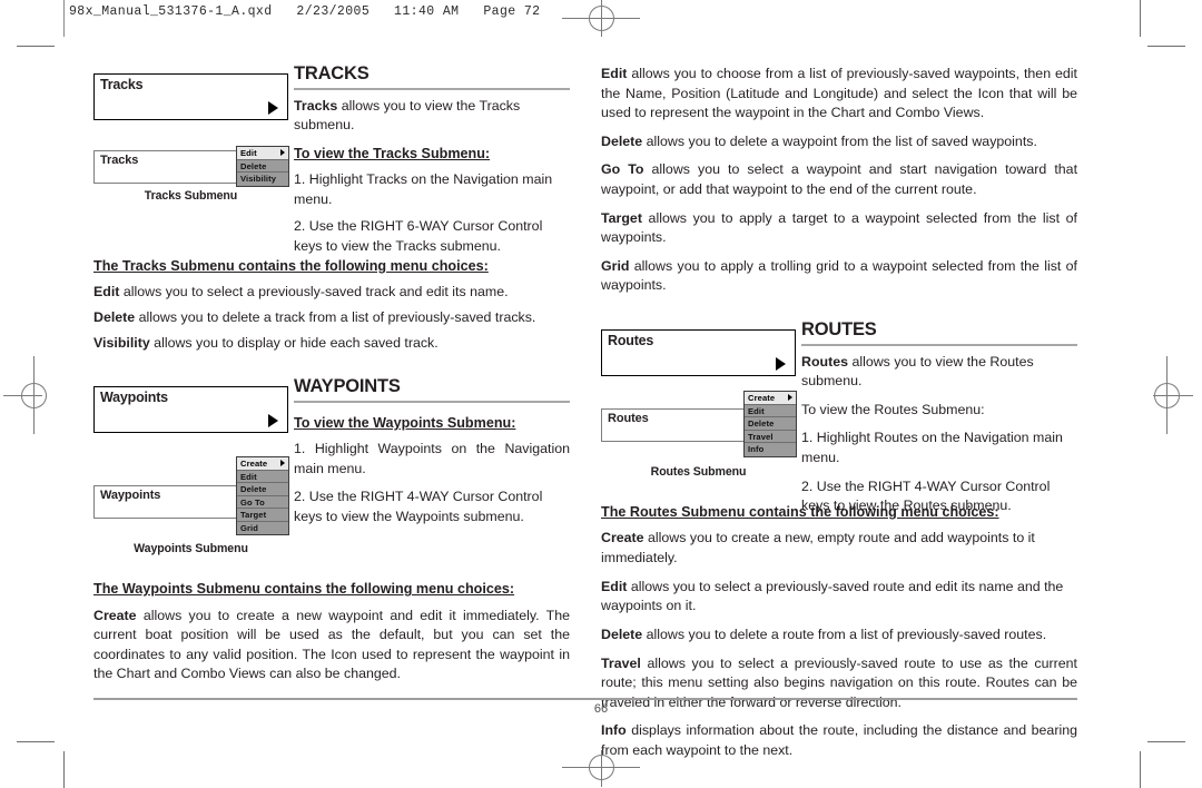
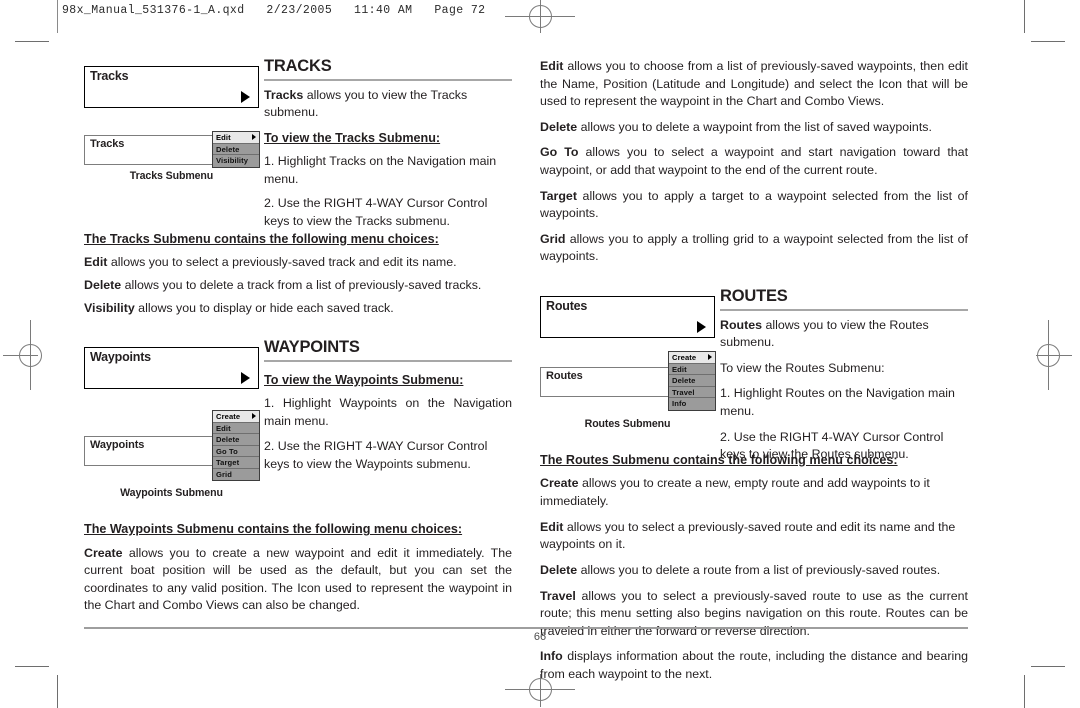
  98x_Manual_531376-1_A.qxd 2/23/2005 11:40 AM Page 72
  Tracks
  Tracks
  Edit
  Delete
  Visibility
  Tracks Submenu
  TRACKS
  Tracks allows you to view the Tracks submenu.
  To view the Tracks Submenu:
  1. Highlight Tracks on the Navigation main menu.
- 2. Use the RIGHT 6-WAY Cursor Control keys to view the Tracks submenu.
+ 2. Use the RIGHT 4-WAY Cursor Control keys to view the Tracks submenu.
  The Tracks Submenu contains the following menu choices:
  Edit allows you to select a previously-saved track and edit its name.
  Delete allows you to delete a track from a list of previously-saved tracks.
  Visibility allows you to display or hide each saved track.
  Waypoints
  Waypoints
  Create
  Edit
  Delete
  Go To
  Target
  Grid
  Waypoints Submenu
  WAYPOINTS
  To view the Waypoints Submenu:
  1. Highlight Waypoints on the Navigation main menu.
  2. Use the RIGHT 4-WAY Cursor Control keys to view the Waypoints submenu.
  The Waypoints Submenu contains the following menu choices:
  Create allows you to create a new waypoint and edit it immediately. The current boat position will be used as the default, but you can set the coordinates to any valid position. The Icon used to represent the waypoint in the Chart and Combo Views can also be changed.
  Edit allows you to choose from a list of previously-saved waypoints, then edit the Name, Position (Latitude and Longitude) and select the Icon that will be used to represent the waypoint in the Chart and Combo Views.
  Delete allows you to delete a waypoint from the list of saved waypoints.
  Go To allows you to select a waypoint and start navigation toward that waypoint, or add that waypoint to the end of the current route.
  Target allows you to apply a target to a waypoint selected from the list of waypoints.
  Grid allows you to apply a trolling grid to a waypoint selected from the list of waypoints.
  Routes
  Routes
  Create
  Edit
  Delete
  Travel
  Info
  Routes Submenu
  ROUTES
  Routes allows you to view the Routes submenu.
  To view the Routes Submenu:
  1. Highlight Routes on the Navigation main menu.
  2. Use the RIGHT 4-WAY Cursor Control keys to view the Routes submenu.
  The Routes Submenu contains the following menu choices:
  Create allows you to create a new, empty route and add waypoints to it immediately.
  Edit allows you to select a previously-saved route and edit its name and the waypoints on it.
  Delete allows you to delete a route from a list of previously-saved routes.
  Travel allows you to select a previously-saved route to use as the current route; this menu setting also begins navigation on this route. Routes can be traveled in either the forward or reverse direction.
  Info displays information about the route, including the distance and bearing from each waypoint to the next.
  66
